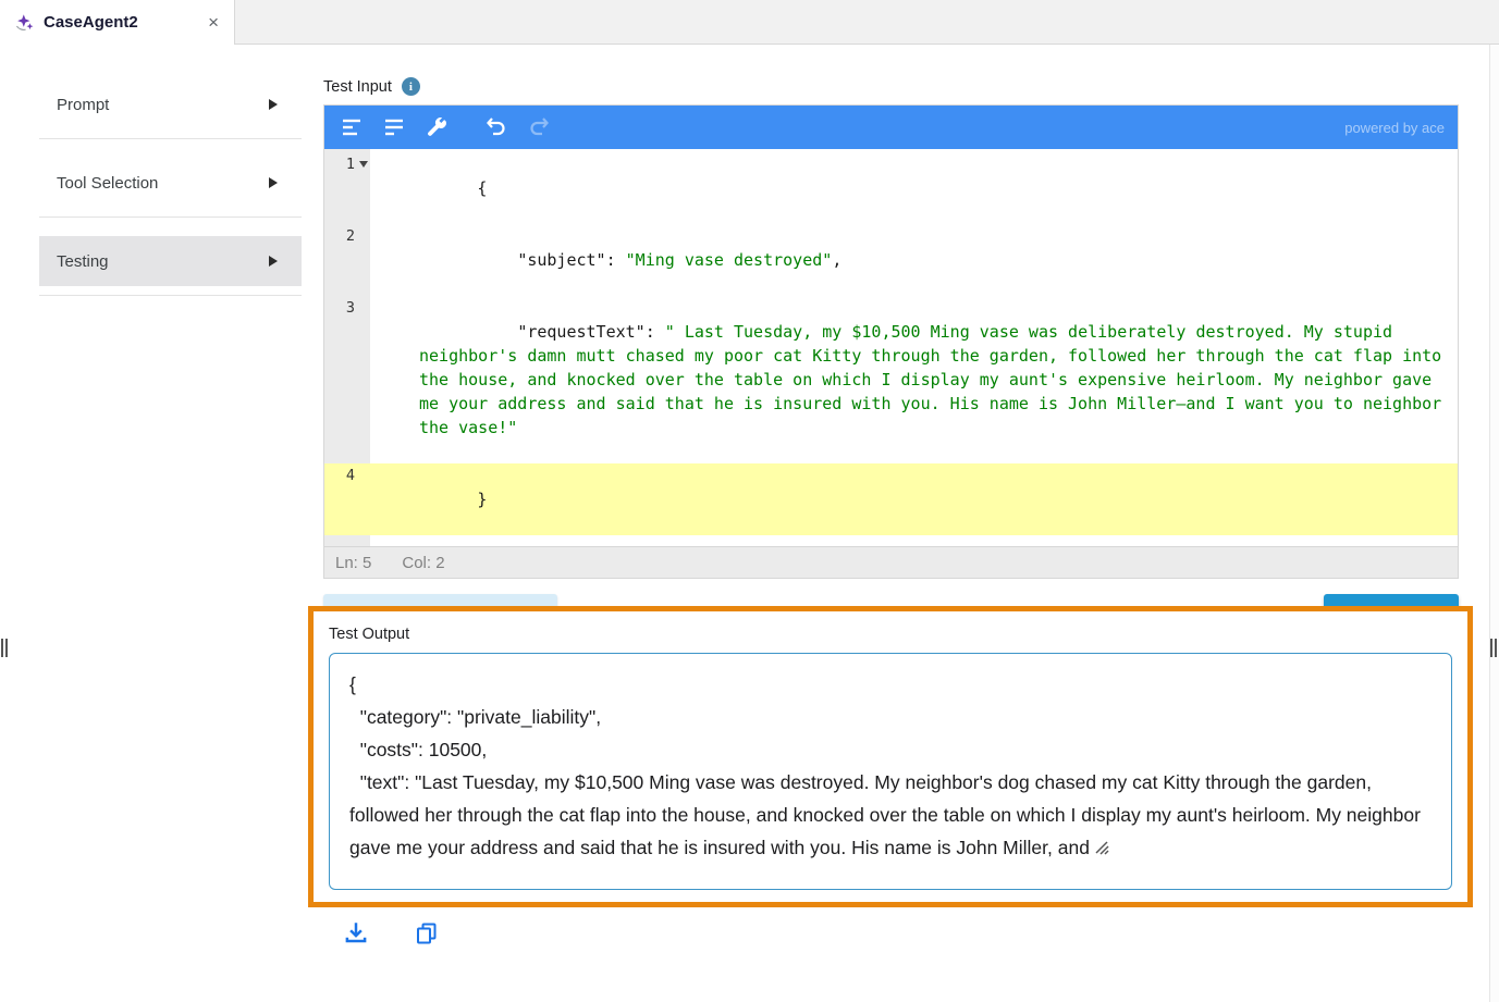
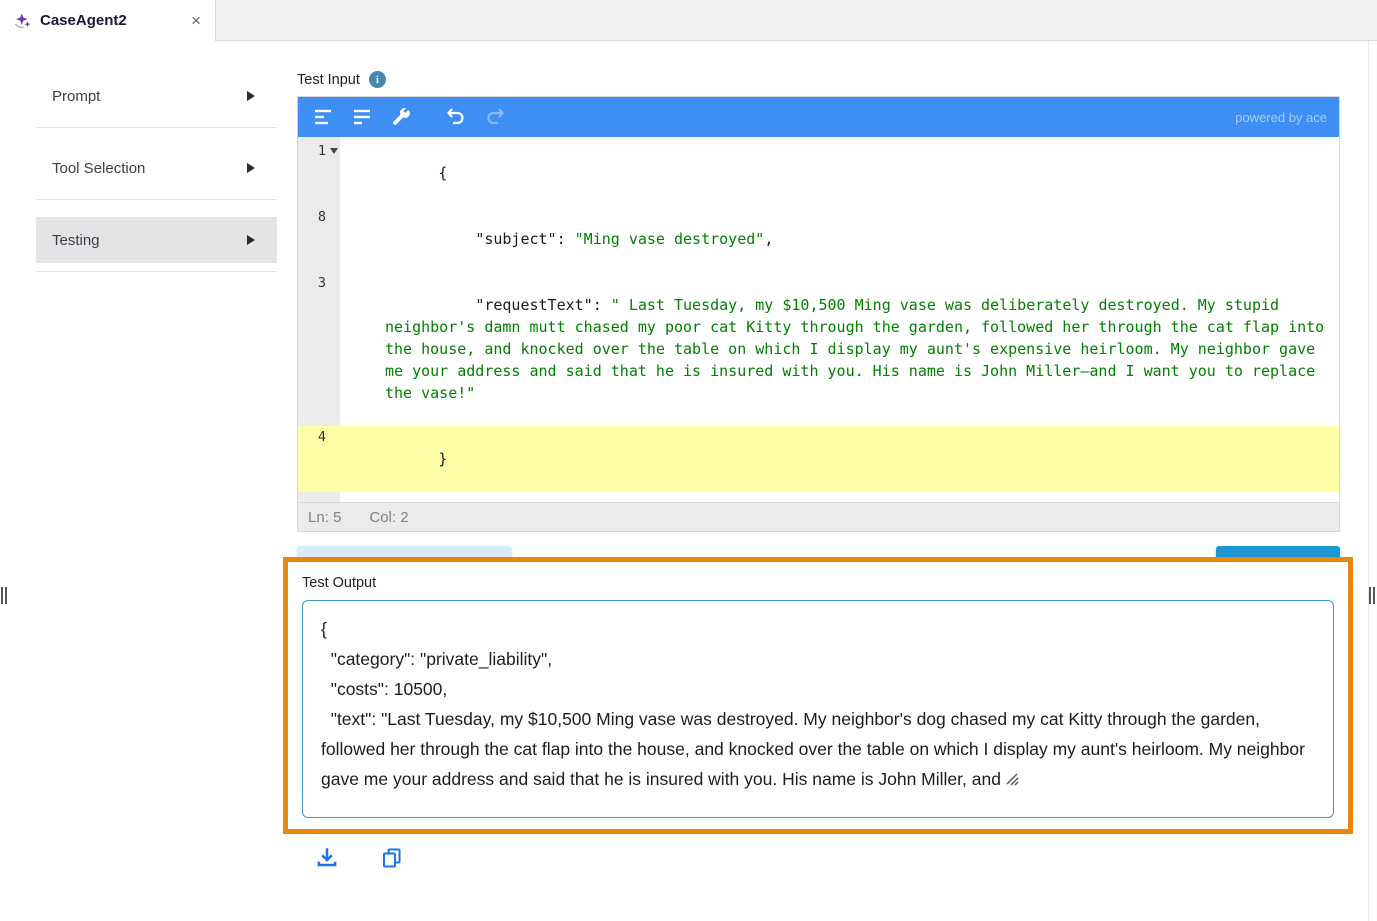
  CaseAgent2
  ×
  Prompt
  Tool Selection
  Testing
  Test Input
  i
  powered by ace
  1
  {
- 2
+ 8
  "subject": "Ming vase destroyed",
  3
- "requestText": " Last Tuesday, my $10,500 Ming vase was deliberately destroyed. My stupid neighbor's damn mutt chased my poor cat Kitty through the garden, followed her through the cat flap into the house, and knocked over the table on which I display my aunt's expensive heirloom. My neighbor gave me your address and said that he is insured with you. His name is John Miller—and I want you to neighbor the vase!"
+ "requestText": " Last Tuesday, my $10,500 Ming vase was deliberately destroyed. My stupid neighbor's damn mutt chased my poor cat Kitty through the garden, followed her through the cat flap into the house, and knocked over the table on which I display my aunt's expensive heirloom. My neighbor gave me your address and said that he is insured with you. His name is John Miller—and I want you to replace the vase!"
  4
  }
  Ln: 5
  Col: 2
  Test Output
  {
  "category": "private_liability",
  "costs": 10500,
  "text": "Last Tuesday, my $10,500 Ming vase was destroyed. My neighbor's dog chased my cat Kitty through the garden, followed her through the cat flap into the house, and knocked over the table on which I display my aunt's heirloom. My neighbor gave me your address and said that he is insured with you. His name is John Miller, and
